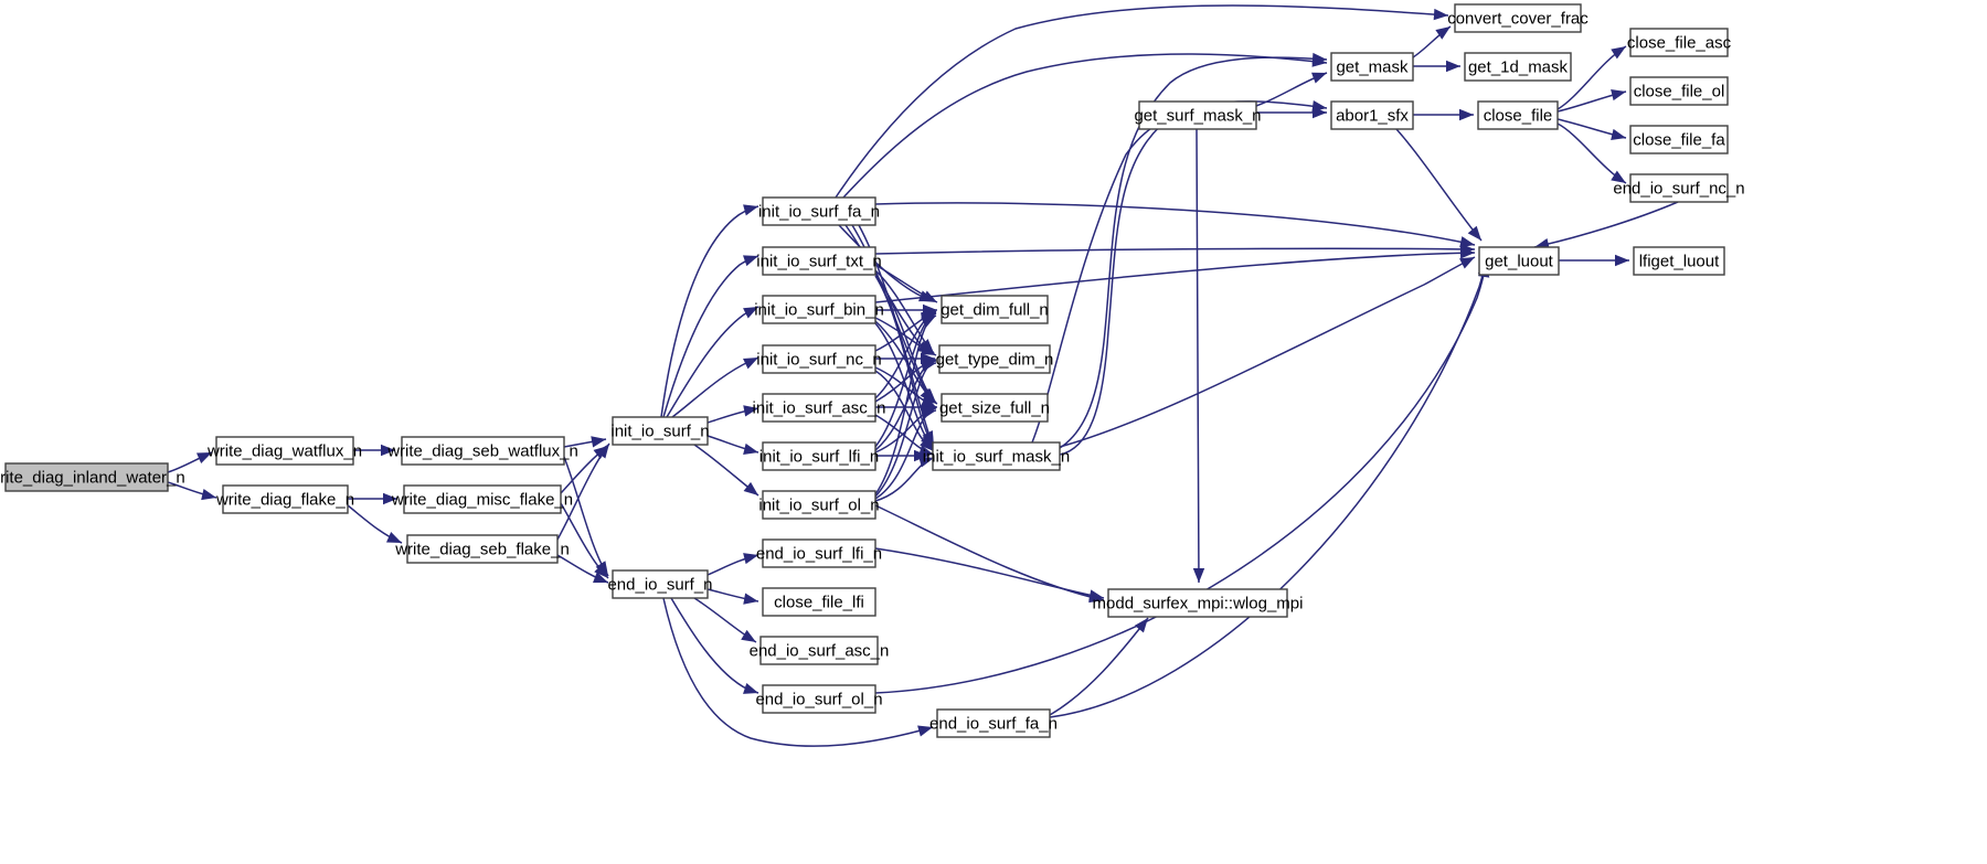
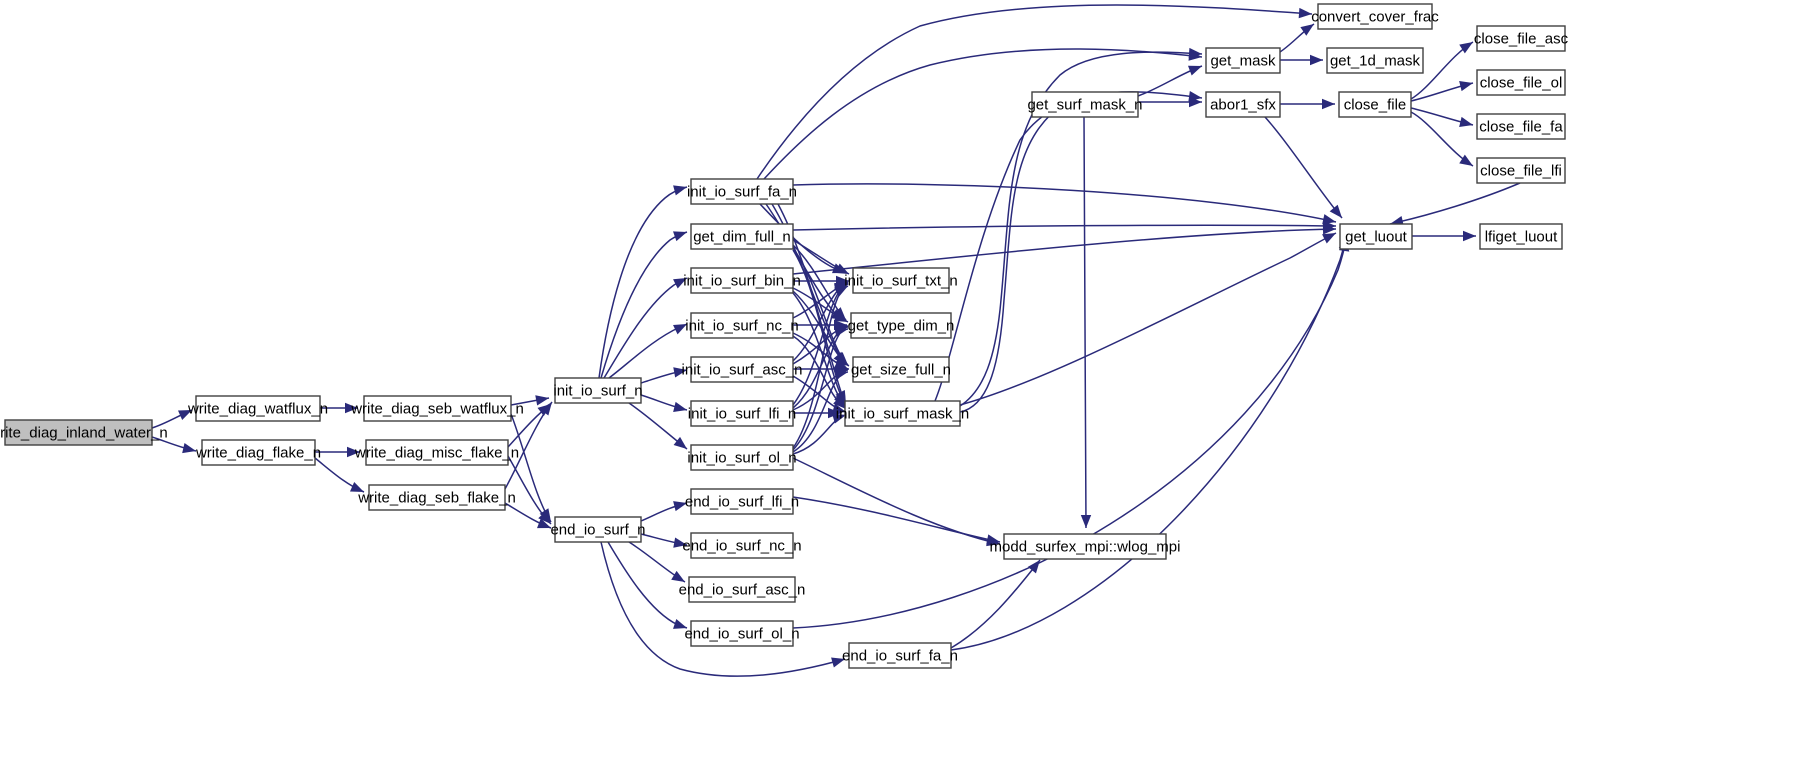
  rite_diag_inland_water_n
  write_diag_watflux_n
  write_diag_flake_n
  write_diag_seb_watflux_n
  write_diag_misc_flake_n
  write_diag_seb_flake_n
  init_io_surf_n
  end_io_surf_n
  init_io_surf_fa_n
- init_io_surf_txt_n
+ get_dim_full_n
  init_io_surf_bin_n
  init_io_surf_nc_n
  init_io_surf_asc_n
  init_io_surf_lfi_n
  init_io_surf_ol_n
  end_io_surf_lfi_n
- close_file_lfi
+ end_io_surf_nc_n
  end_io_surf_asc_n
  end_io_surf_ol_n
  end_io_surf_fa_n
- get_dim_full_n
+ init_io_surf_txt_n
  get_type_dim_n
  get_size_full_n
  init_io_surf_mask_n
  get_surf_mask_n
  get_mask
  abor1_sfx
  modd_surfex_mpi::wlog_mpi
  convert_cover_frac
  get_1d_mask
  close_file
  get_luout
  close_file_asc
  close_file_ol
  close_file_fa
- end_io_surf_nc_n
+ close_file_lfi
  lfiget_luout
